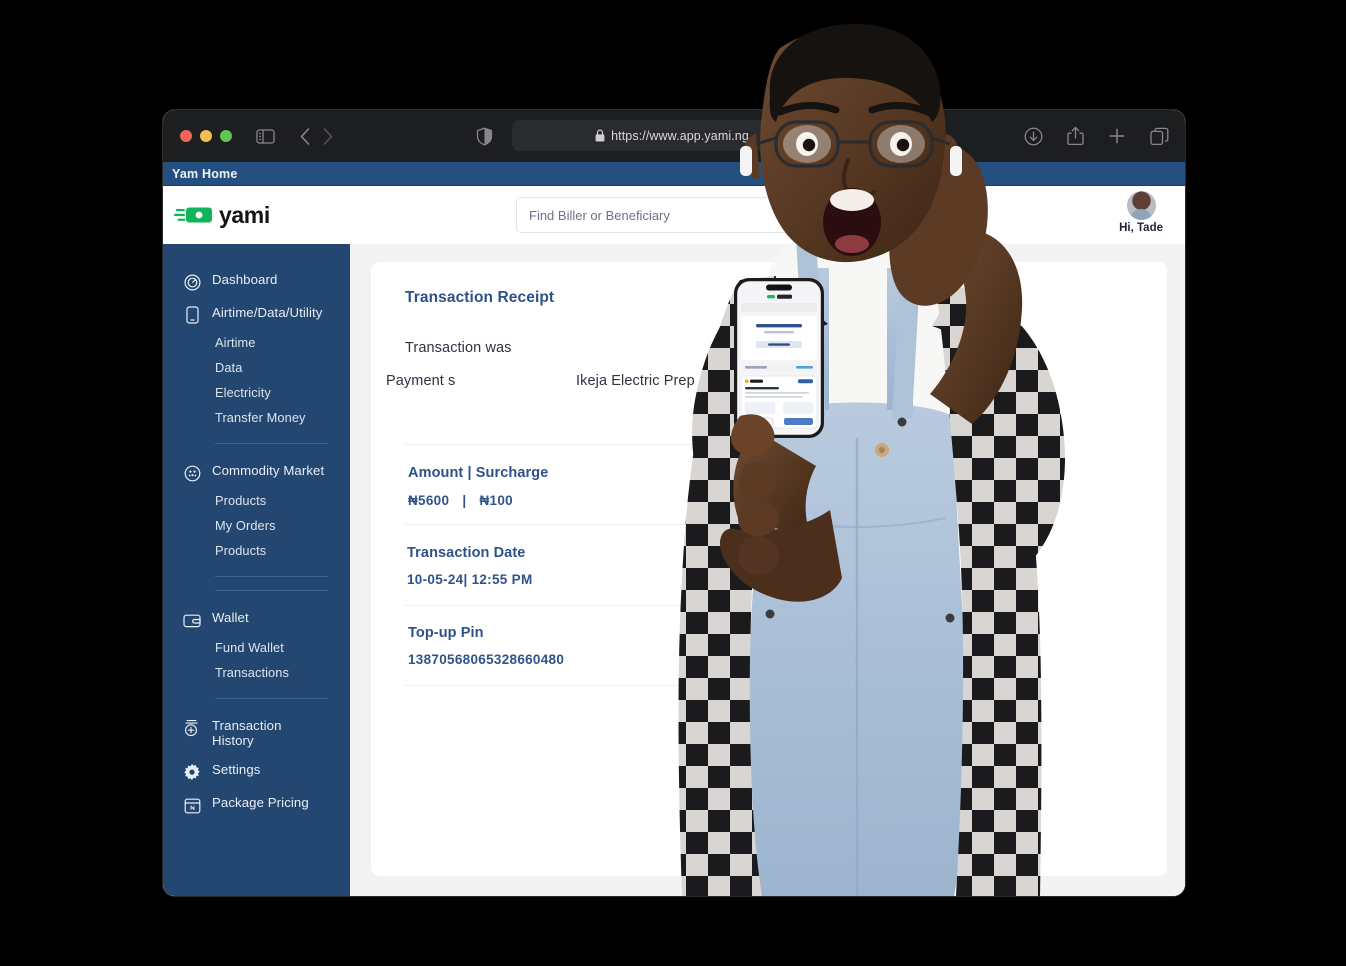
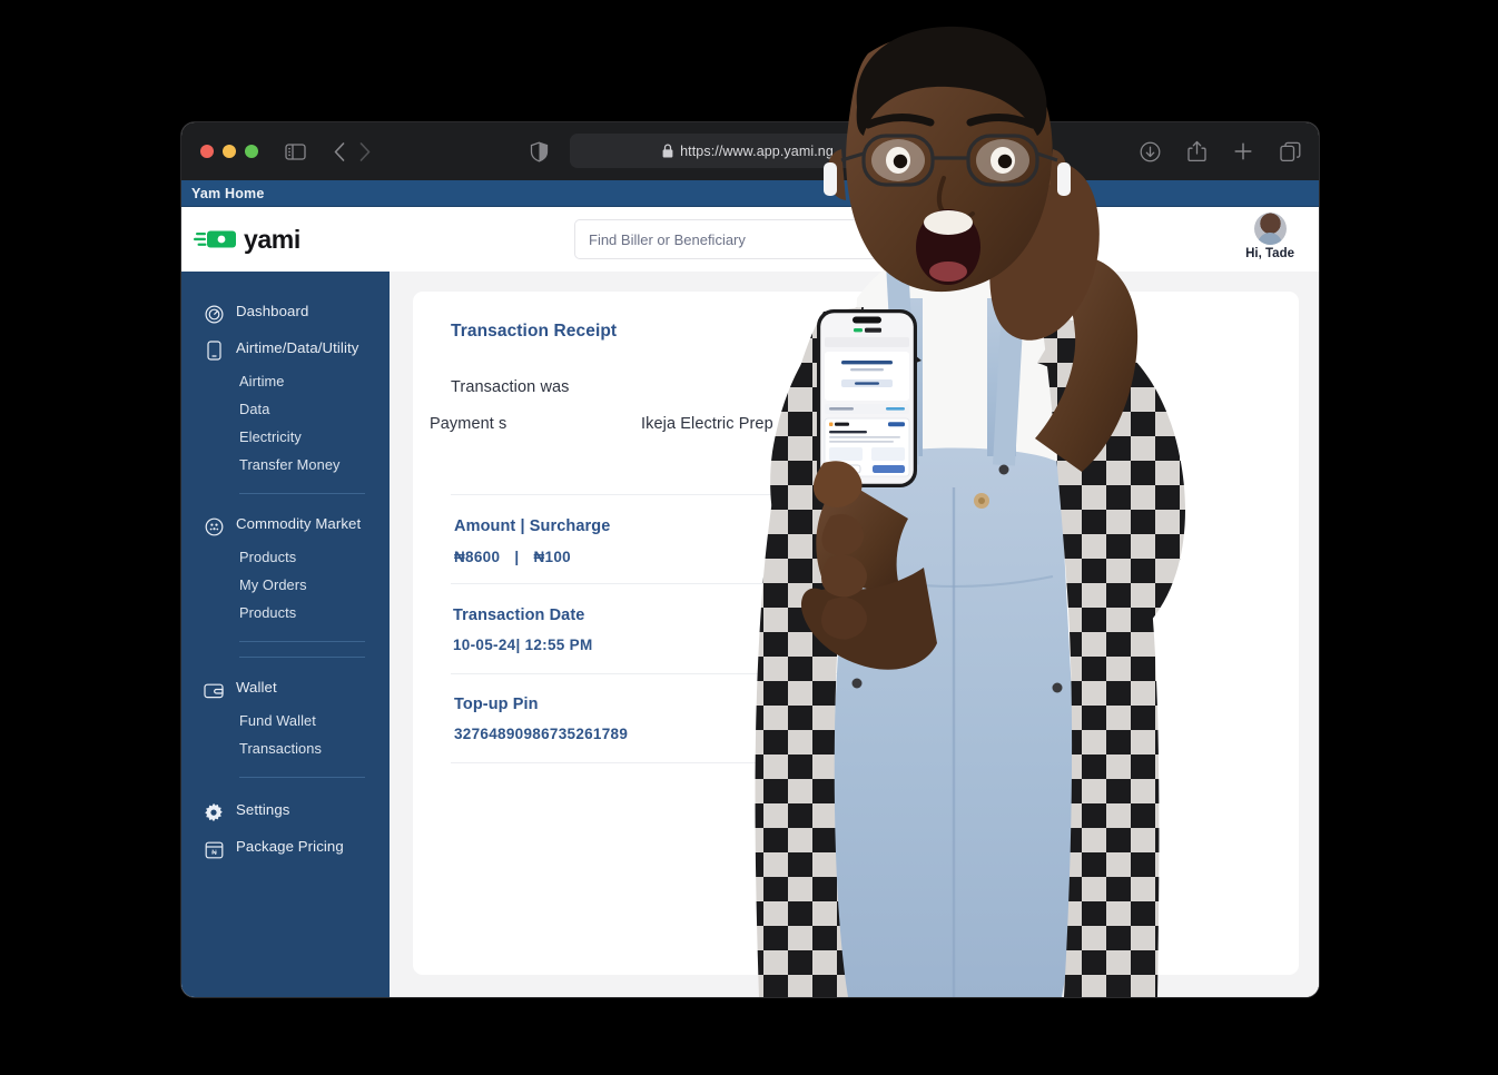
  https://www.app.yami.ng
  Yam Home
  yami
  Find Biller or Beneficiary
  Hi, Tade
  Dashboard
  Airtime/Data/Utility
  Airtime
  Data
  Electricity
  Transfer Money
  Commodity Market
  Products
  My Orders
  Products
  Wallet
  Fund Wallet
  Transactions
- Transaction History
  Settings
  Package Pricing
  Transaction Receipt
  Transaction was
  Payment s
  Ikeja Electric Prep
  Amount | Surcharge
- ₦5600 | ₦100
+ ₦8600 | ₦100
  Transaction Date
  10-05-24| 12:55 PM
  Top-up Pin
- 13870568065328660480
+ 32764890986735261789
